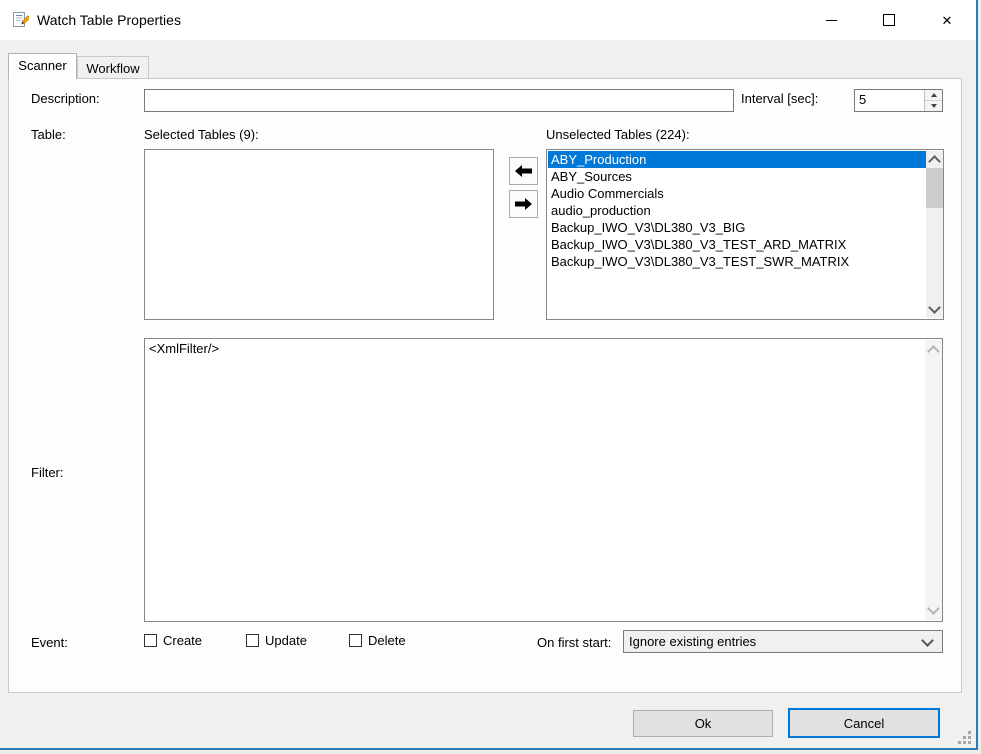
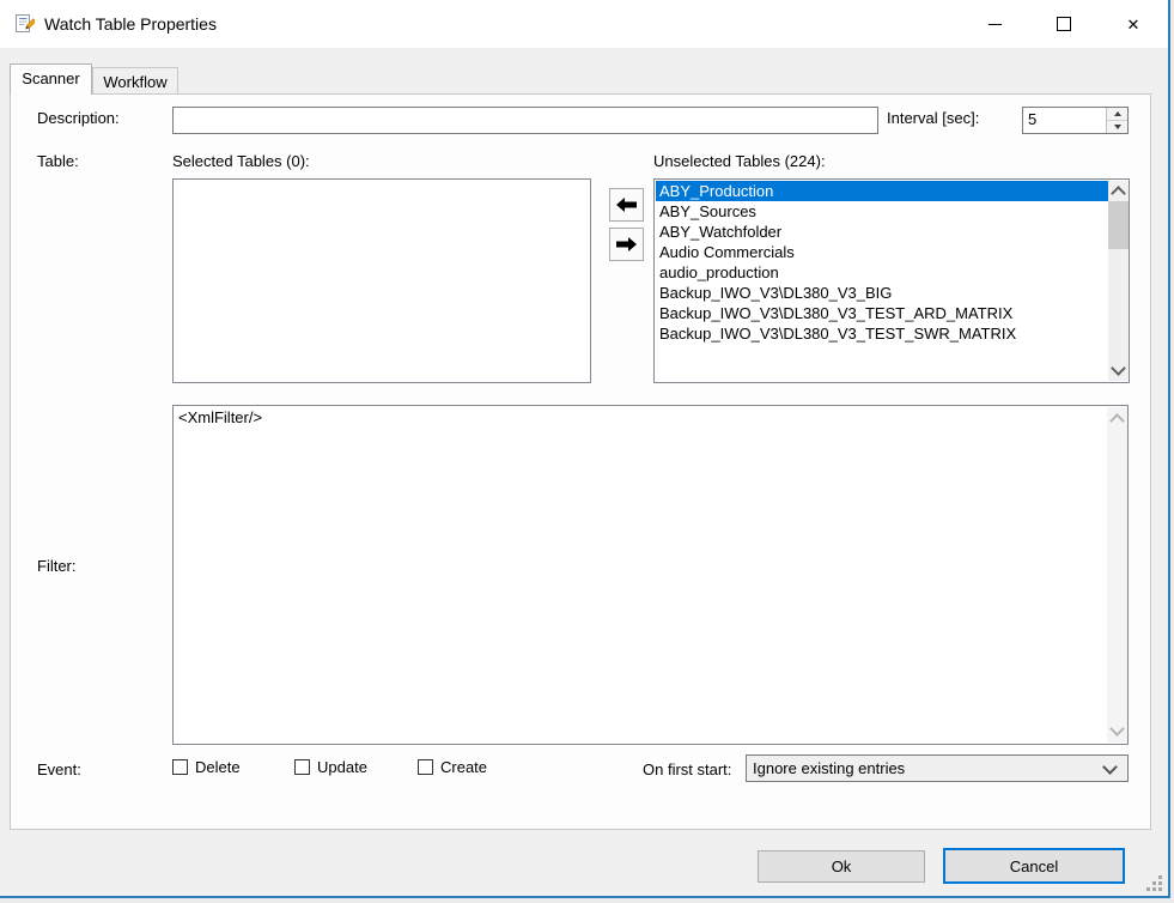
  Watch Table Properties
  ✕
  Scanner
  Workflow
  Description:
  Interval [sec]:
  5
  Table:
- Selected Tables (9):
+ Selected Tables (0):
  Unselected Tables (224):
  ABY_Production
  ABY_Sources
+ ABY_Watchfolder
  Audio Commercials
  audio_production
  Backup_IWO_V3\DL380_V3_BIG
  Backup_IWO_V3\DL380_V3_TEST_ARD_MATRIX
  Backup_IWO_V3\DL380_V3_TEST_SWR_MATRIX
  Filter:
  <XmlFilter/>
  Event:
- Create
+ Delete
  Update
- Delete
+ Create
  On first start:
  Ignore existing entries
  Ok
  Cancel
